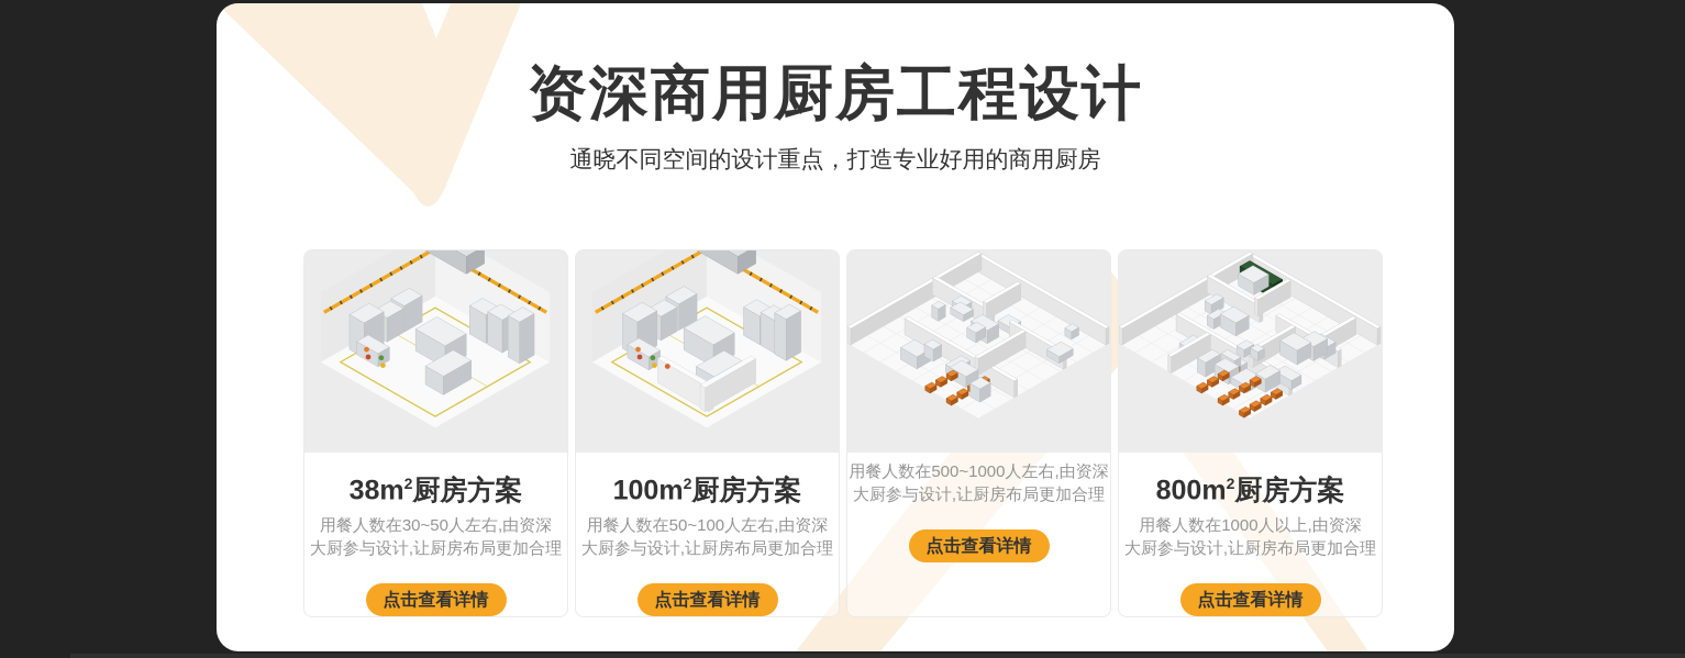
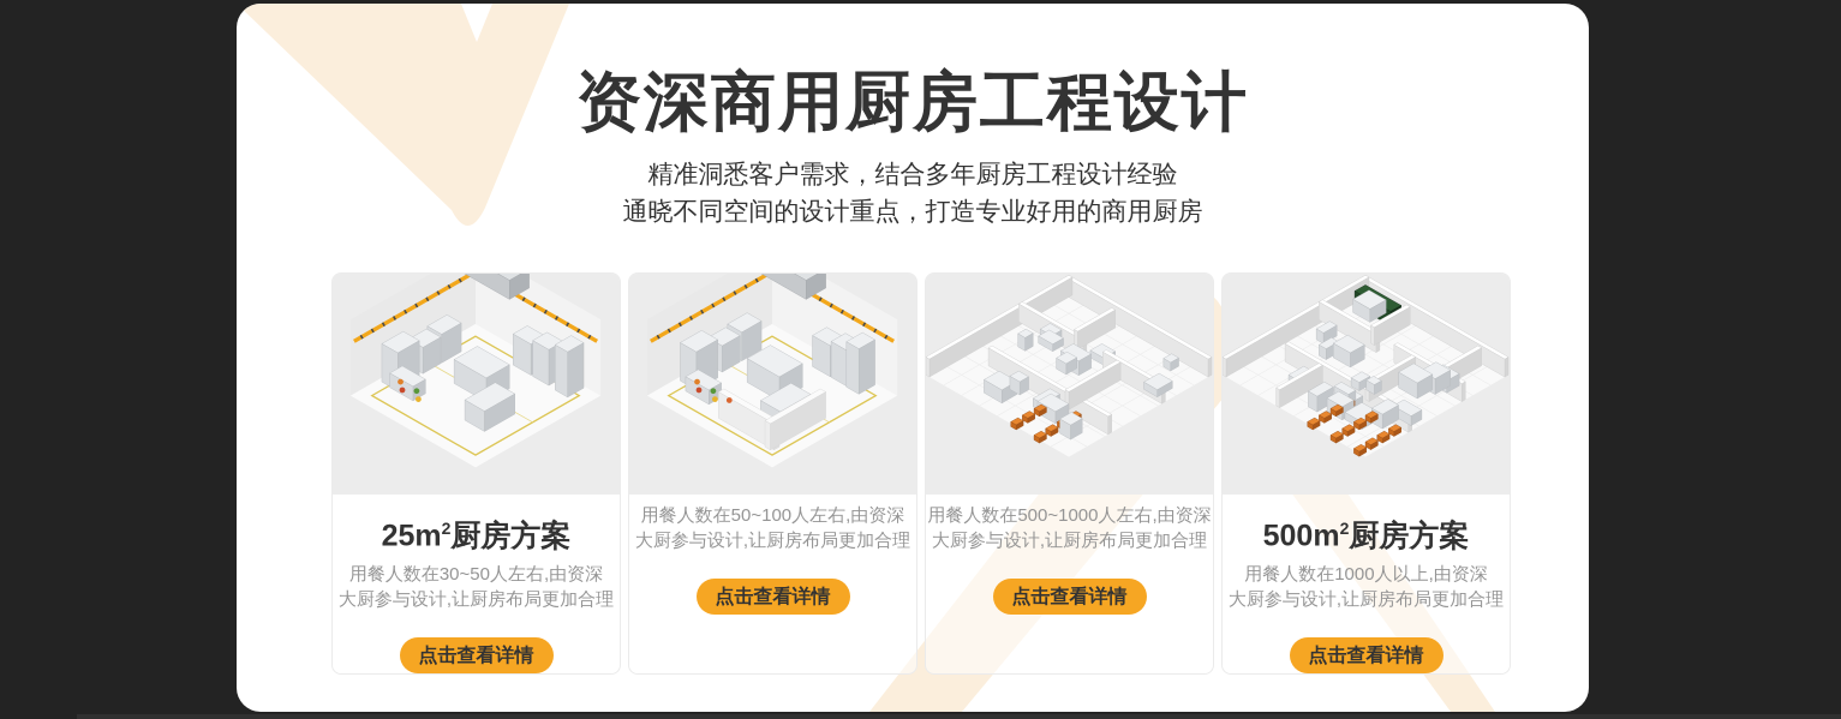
  资深商用厨房工程设计
+ 精准洞悉客户需求，结合多年厨房工程设计经验
  通晓不同空间的设计重点，打造专业好用的商用厨房
- 38m2厨房方案
+ 25m2厨房方案
  用餐人数在30~50人左右,由资深
  大厨参与设计,让厨房布局更加合理
  点击查看详情
- 100m2厨房方案
  用餐人数在50~100人左右,由资深
  大厨参与设计,让厨房布局更加合理
  点击查看详情
  用餐人数在500~1000人左右,由资深
  大厨参与设计,让厨房布局更加合理
  点击查看详情
- 800m2厨房方案
+ 500m2厨房方案
  用餐人数在1000人以上,由资深
  大厨参与设计,让厨房布局更加合理
  点击查看详情
